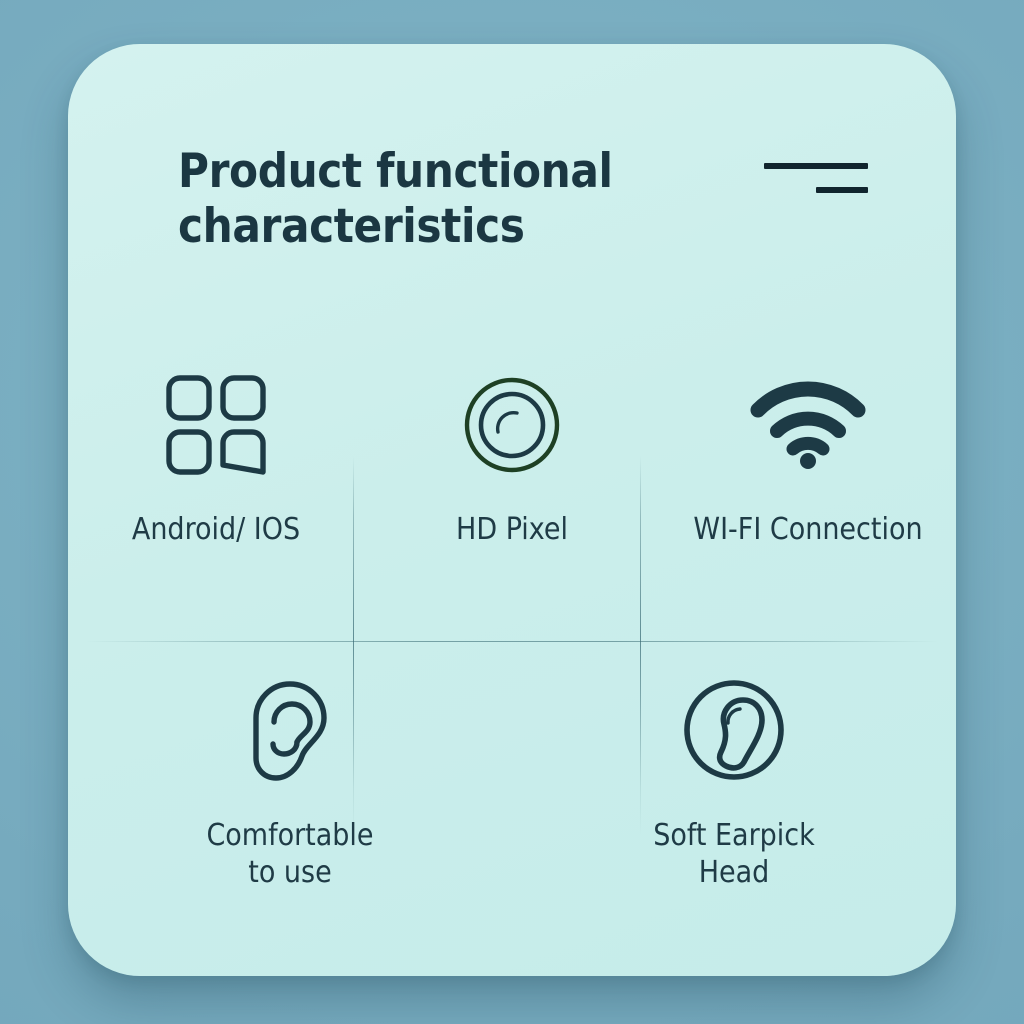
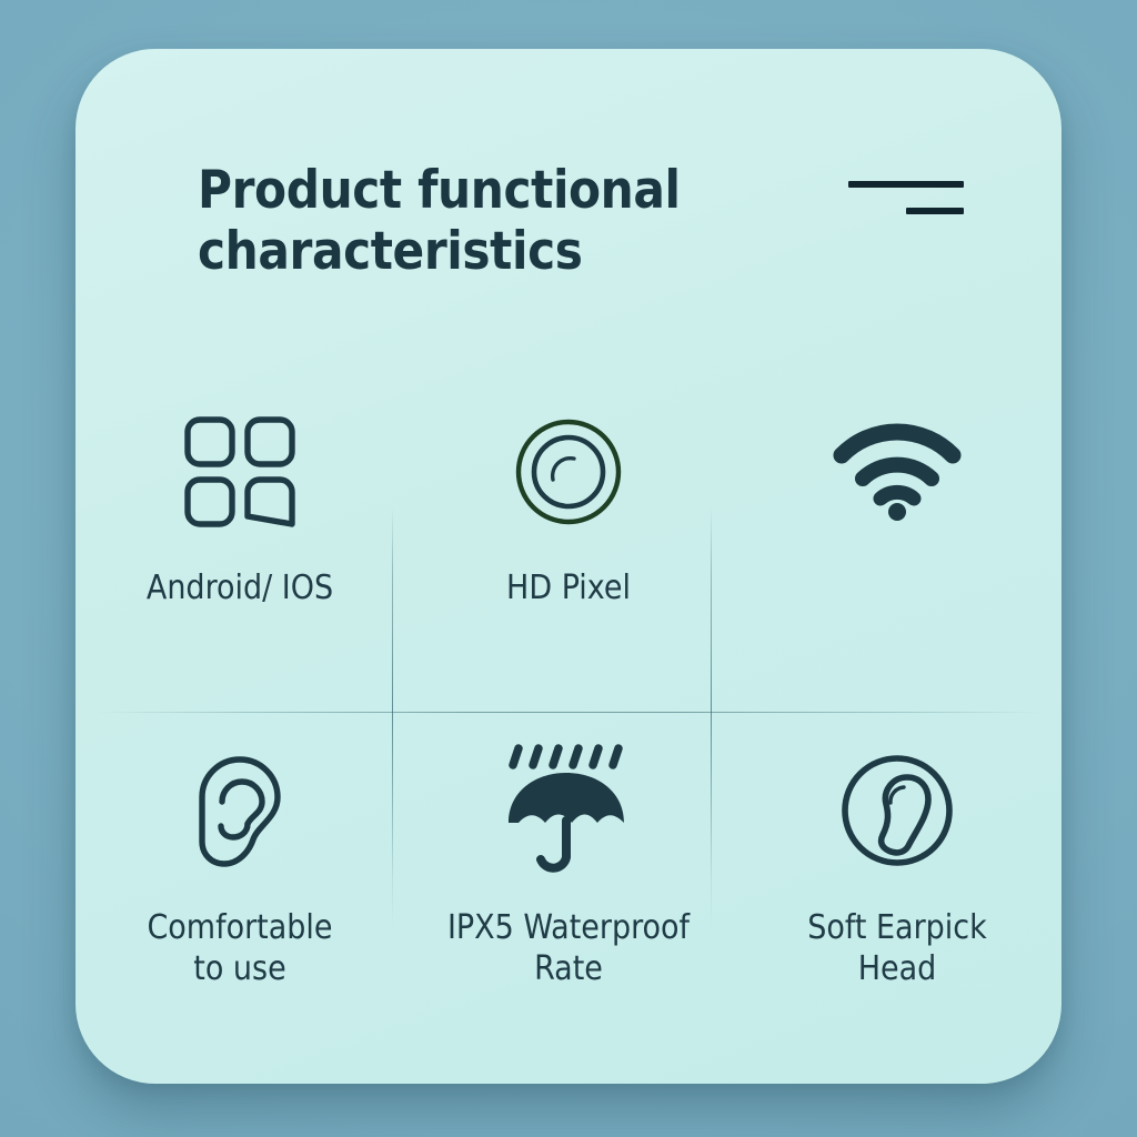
  Product functional
  characteristics
  Android/ IOS
  HD Pixel
- WI-FI Connection
  Comfortable
  to use
+ IPX5 Waterproof
+ Rate
  Soft Earpick
  Head
